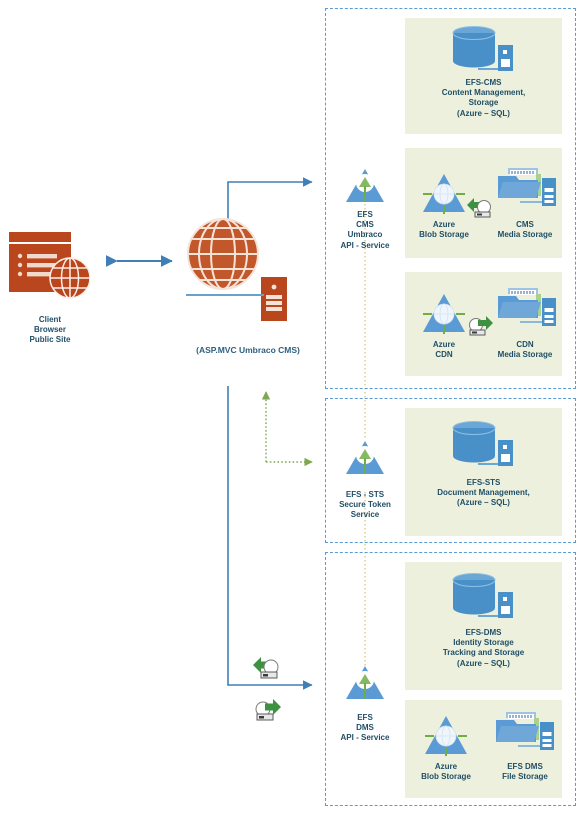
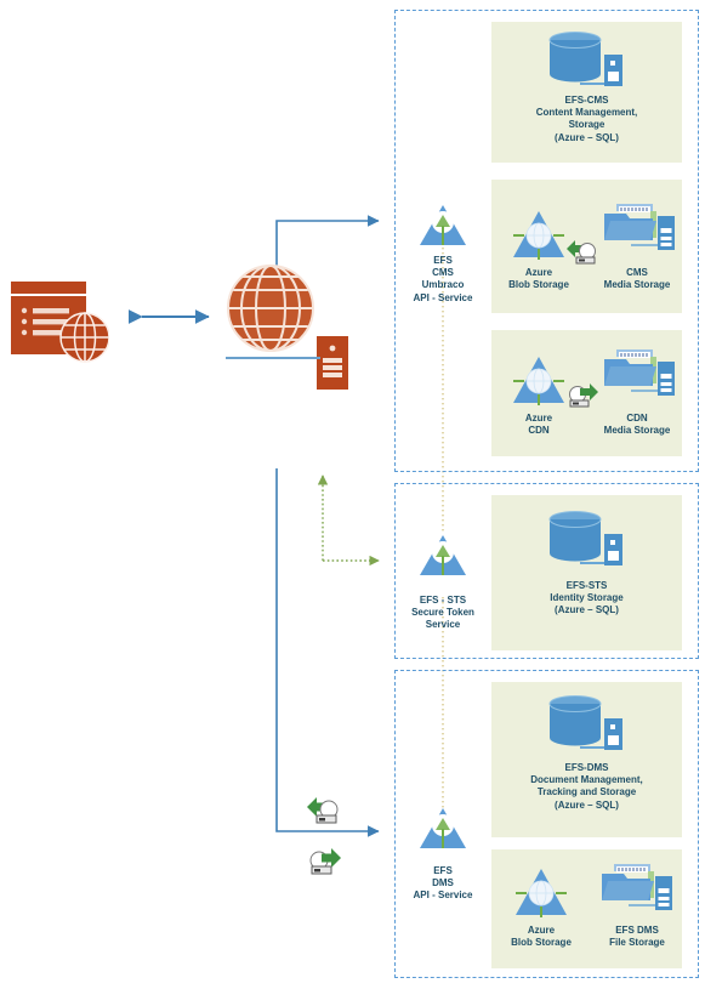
- Client
- Browser
- Public Site
- (ASP.MVC Umbraco CMS)
  EFS
  CMS
  Umbraco
  API - Service
  EFS-CMS
  Content Management,
  Storage
  (Azure – SQL)
  Azure
  Blob Storage
  CMS
  Media Storage
  Azure
  CDN
  CDN
  Media Storage
  EFS - STS
  Secure Token
  Service
  EFS-STS
- Document Management,
+ Identity Storage
  (Azure – SQL)
  EFS
  DMS
  API - Service
  EFS-DMS
- Identity Storage
+ Document Management,
  Tracking and Storage
  (Azure – SQL)
  Azure
  Blob Storage
  EFS DMS
  File Storage
